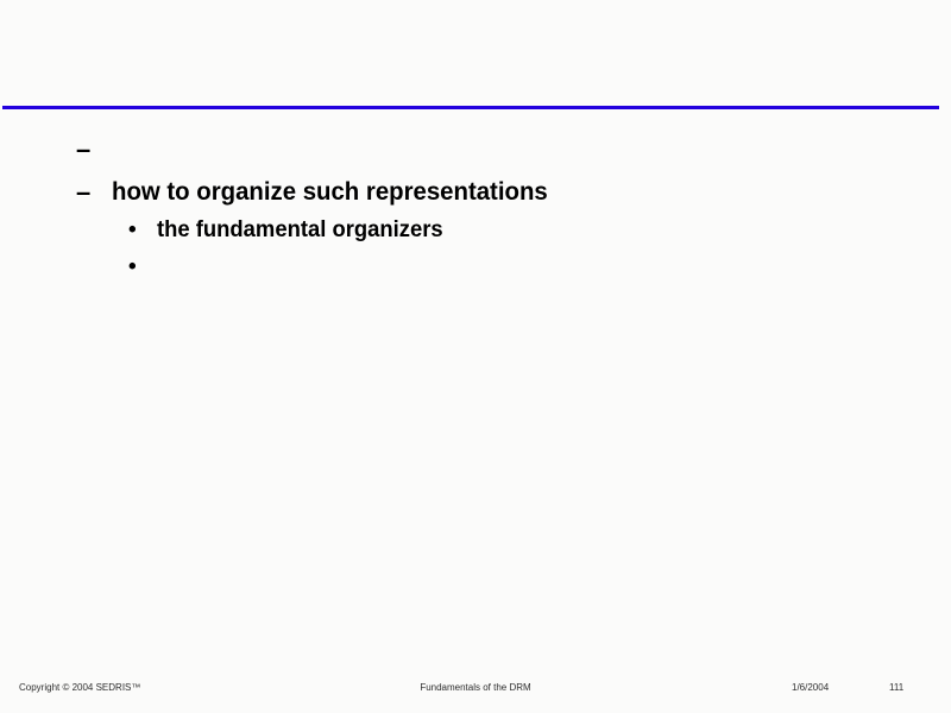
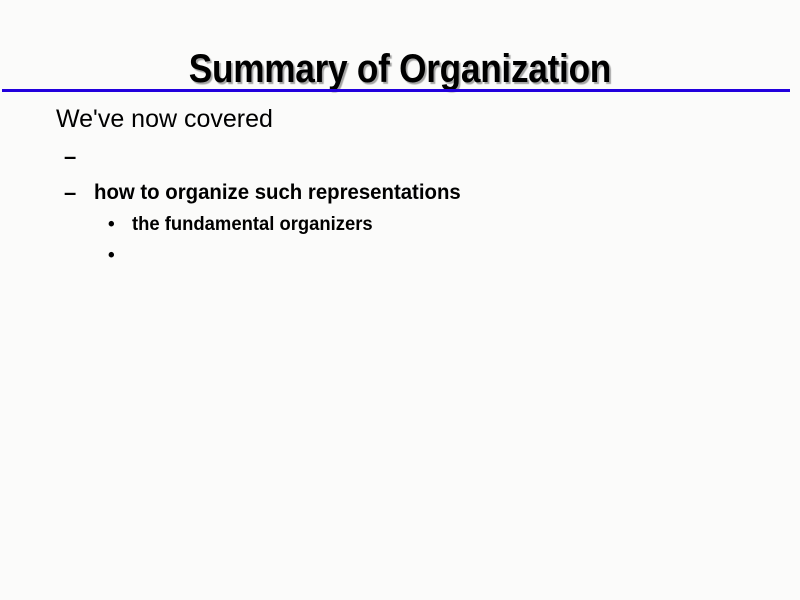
+ Summary of Organization
+ We've now covered
  –
  –
  how to organize such representations
  •
  the fundamental organizers
  •
- Copyright © 2004 SEDRIS™
- Fundamentals of the DRM
- 1/6/2004
- 111
